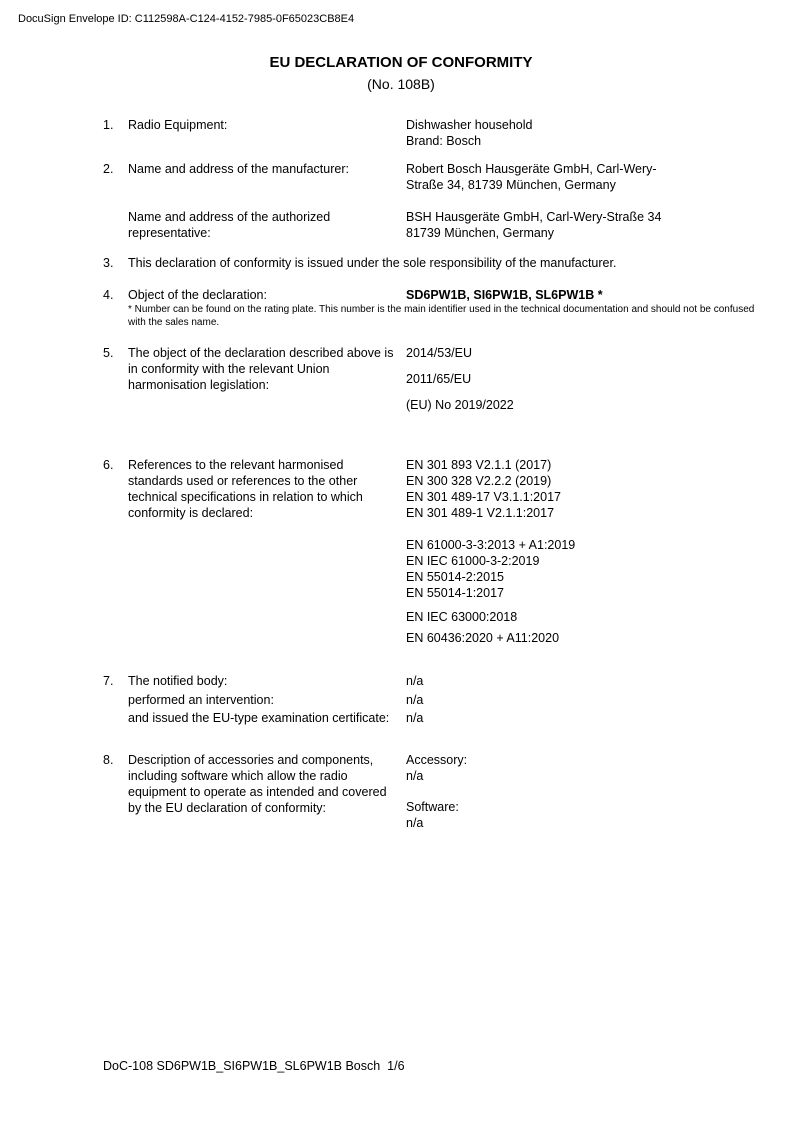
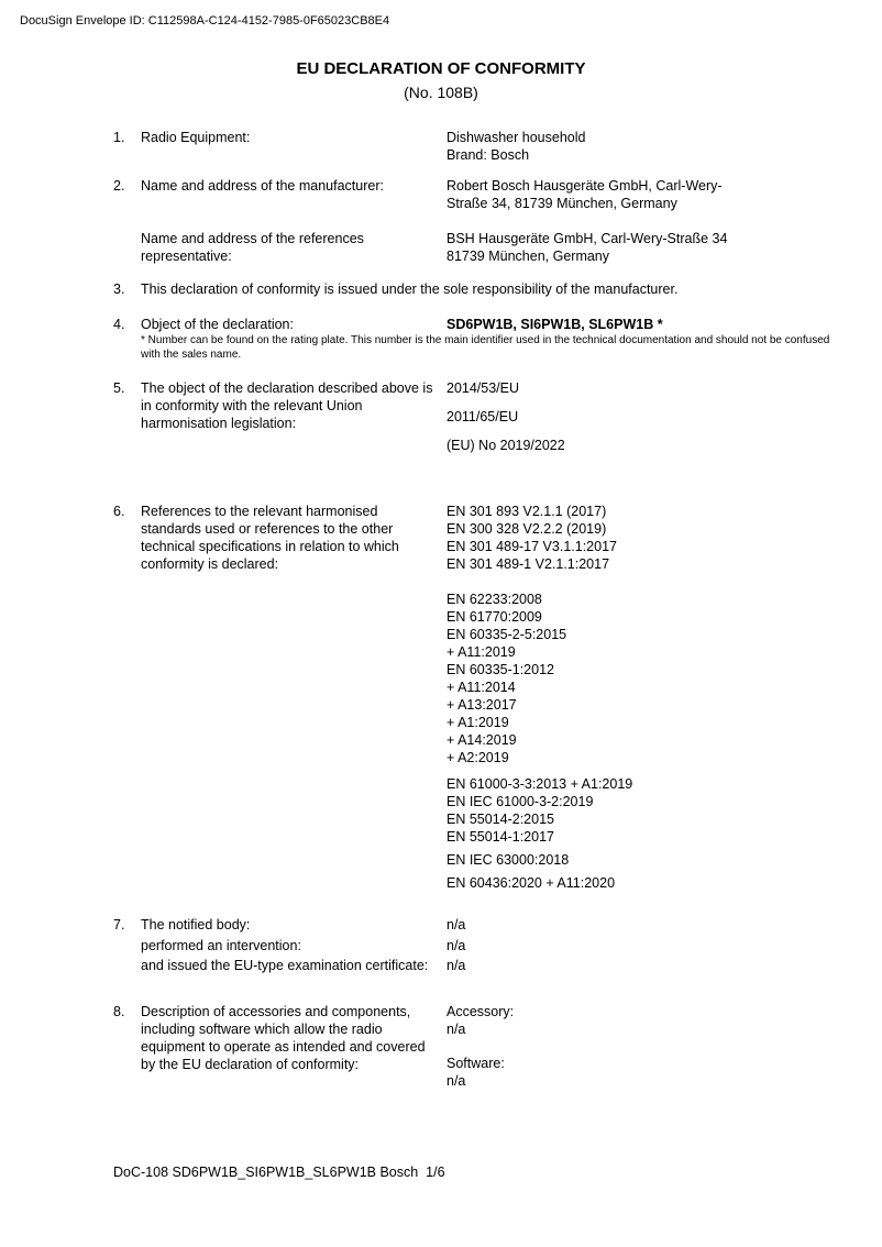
  DocuSign Envelope ID: C112598A-C124-4152-7985-0F65023CB8E4
  EU DECLARATION OF CONFORMITY
  (No. 108B)
  1.
  Radio Equipment:
  Dishwasher household
  Brand: Bosch
  2.
  Name and address of the manufacturer:
  Robert Bosch Hausgeräte GmbH, Carl-Wery-Straße 34, 81739 München, Germany
- Name and address of the authorized representative:
+ Name and address of the references representative:
  BSH Hausgeräte GmbH, Carl-Wery-Straße 34 81739 München, Germany
  3.
  This declaration of conformity is issued under the sole responsibility of the manufacturer.
  4.
  Object of the declaration:
  SD6PW1B, SI6PW1B, SL6PW1B *
  * Number can be found on the rating plate. This number is the main identifier used in the technical documentation and should not be confused with the sales name.
  5.
  The object of the declaration described above is in conformity with the relevant Union harmonisation legislation:
  2014/53/EU
  2011/65/EU
  (EU) No 2019/2022
  6.
  References to the relevant harmonised standards used or references to the other technical specifications in relation to which conformity is declared:
  EN 301 893 V2.1.1 (2017)
  EN 300 328 V2.2.2 (2019)
  EN 301 489-17 V3.1.1:2017
  EN 301 489-1 V2.1.1:2017
+ EN 62233:2008
+ EN 61770:2009
+ EN 60335-2-5:2015
+ + A11:2019
+ EN 60335-1:2012
+ + A11:2014
+ + A13:2017
+ + A1:2019
+ + A14:2019
+ + A2:2019
  EN 61000-3-3:2013 + A1:2019
  EN IEC 61000-3-2:2019
  EN 55014-2:2015
  EN 55014-1:2017
  EN IEC 63000:2018
  EN 60436:2020 + A11:2020
  7.
  The notified body:
  n/a
  performed an intervention:
  n/a
  and issued the EU-type examination certificate:
  n/a
  8.
  Description of accessories and components, including software which allow the radio equipment to operate as intended and covered by the EU declaration of conformity:
  Accessory:
  n/a
  Software:
  n/a
  DoC-108 SD6PW1B_SI6PW1B_SL6PW1B Bosch 1/6
